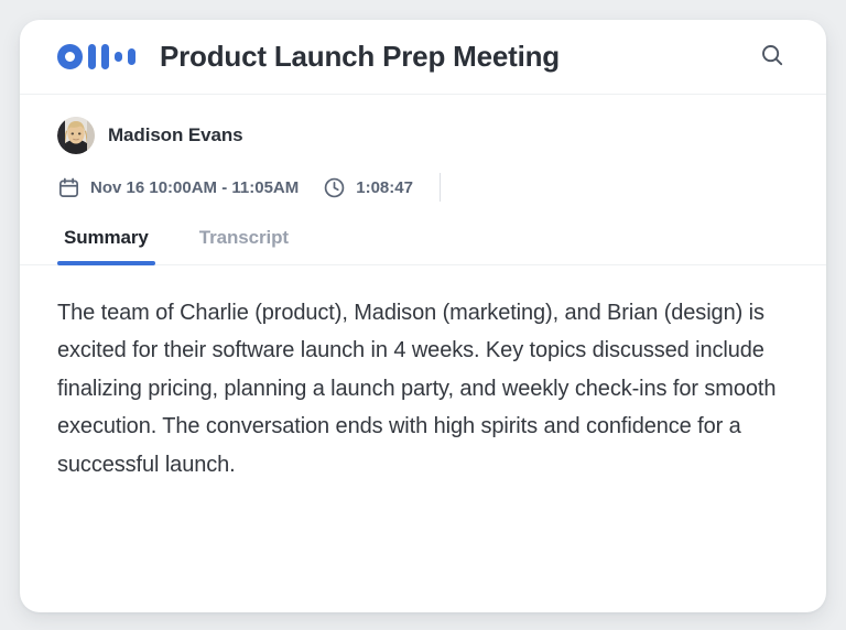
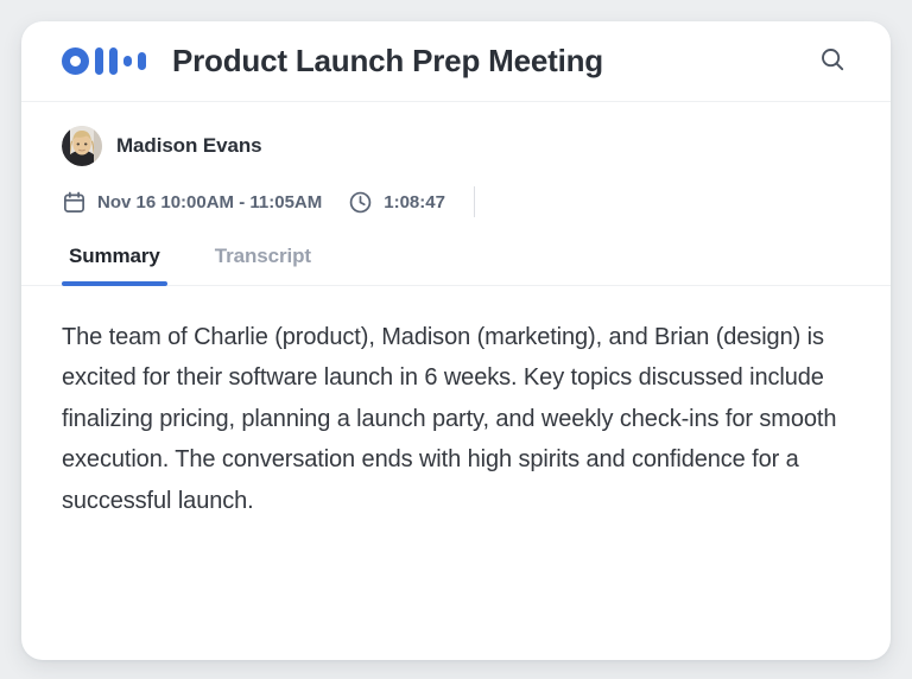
  Product Launch Prep Meeting
  Madison Evans
  Nov 16 10:00AM - 11:05AM
  1:08:47
  Summary
  Transcript
- The team of Charlie (product), Madison (marketing), and Brian (design) is excited for their software launch in 4 weeks. Key topics discussed include finalizing pricing, planning a launch party, and weekly check-ins for smooth execution. The conversation ends with high spirits and confidence for a successful launch.
+ The team of Charlie (product), Madison (marketing), and Brian (design) is excited for their software launch in 6 weeks. Key topics discussed include finalizing pricing, planning a launch party, and weekly check-ins for smooth execution. The conversation ends with high spirits and confidence for a successful launch.
